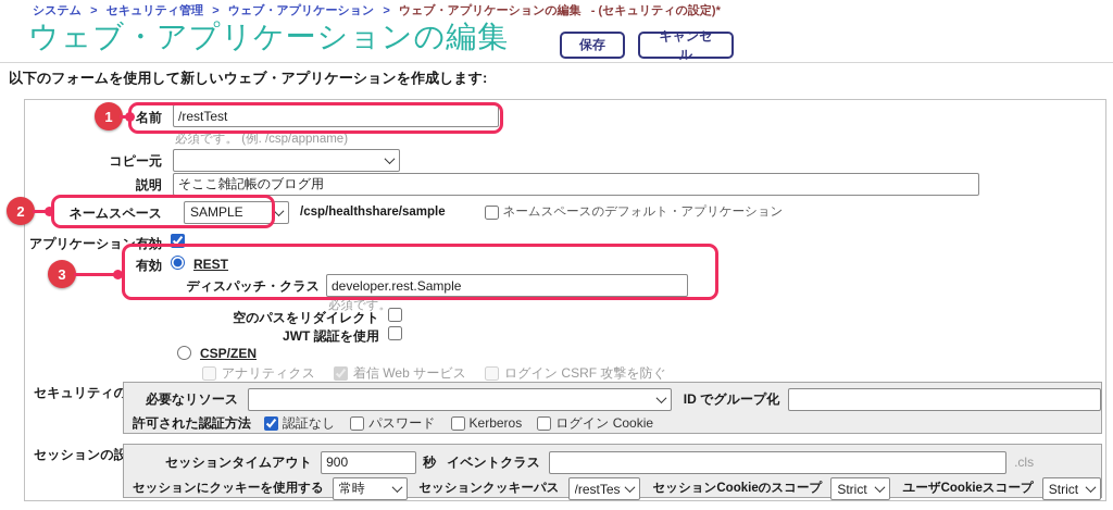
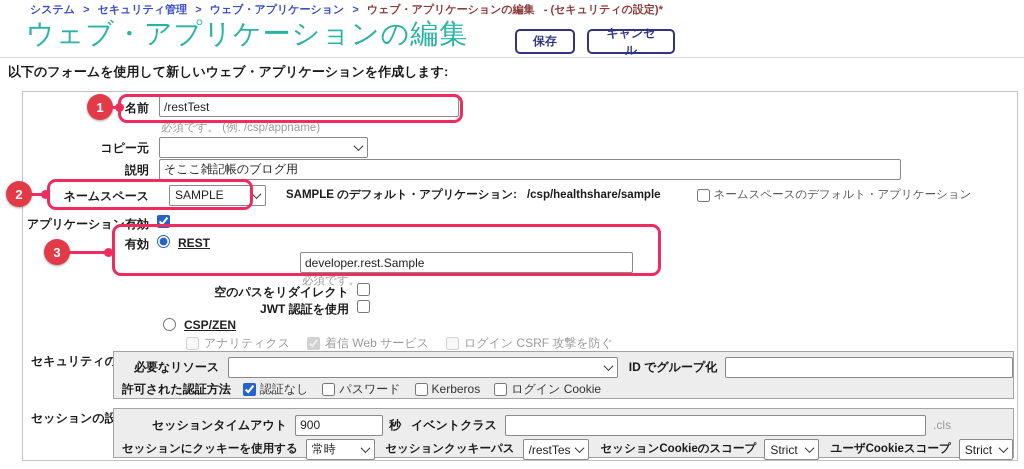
  システム > セキュリティ管理 > ウェブ・アプリケーション > ウェブ・アプリケーションの編集 - (セキュリティの設定)*
  ウェブ・アプリケーションの編集
  保存
  キャンセル
  以下のフォームを使用して新しいウェブ・アプリケーションを作成します:
  名前
  /restTest
  必須です。 (例. /csp/appname)
  コピー元
  説明
  そここ雑記帳のブログ用
  ネームスペース
  SAMPLE
+ SAMPLE のデフォルト・アプリケーション:
  /csp/healthshare/sample
  ネームスペースのデフォルト・アプリケーション
  アプリケーション有効
  有効
  REST
- ディスパッチ・クラス
  developer.rest.Sample
  必須です。
  空のパスをリダイレクト
  JWT 認証を使用
  CSP/ZEN
  アナリティクス
  着信 Web サービス
  ログイン CSRF 攻撃を防ぐ
  セキュリティの
  必要なリソース
  ID でグループ化
  許可された認証方法
  認証なし
  パスワード
  Kerberos
  ログイン Cookie
  セッションの設
  セッションタイムアウト
  900
  秒
  イベントクラス
  .cls
  セッションにクッキーを使用する
  常時
  セッションクッキーパス
  /restTes
  セッションCookieのスコープ
  Strict
  ユーザCookieスコープ
  Strict
  1
  2
  3
